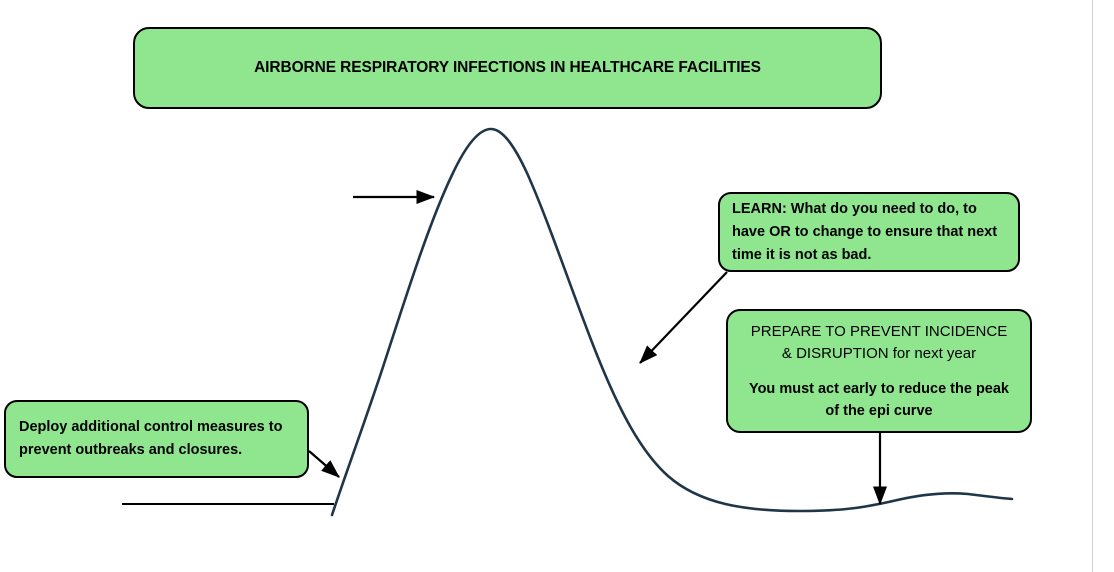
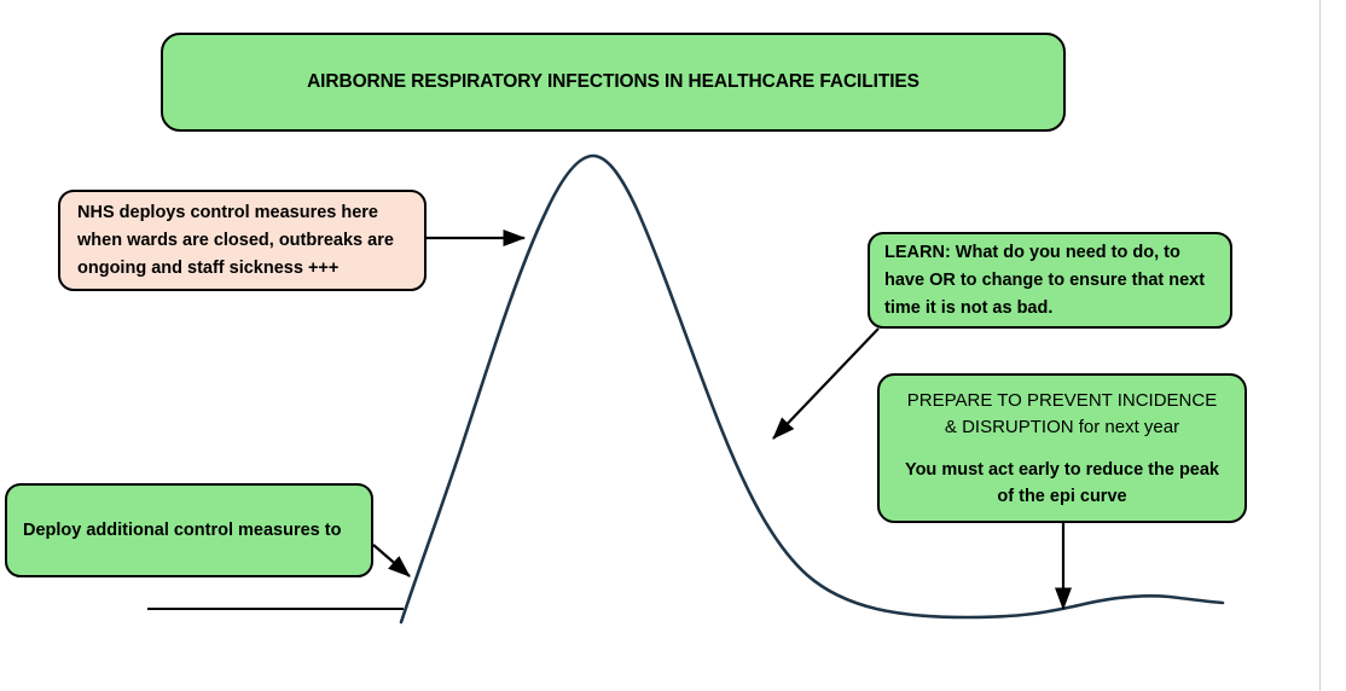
  AIRBORNE RESPIRATORY INFECTIONS IN HEALTHCARE FACILITIES
+ NHS deploys control measures here
+ when wards are closed, outbreaks are
+ ongoing and staff sickness +++
  LEARN: What do you need to do, to
  have OR to change to ensure that next
  time it is not as bad.
  PREPARE TO PREVENT INCIDENCE
  & DISRUPTION for next year
  You must act early to reduce the peak
  of the epi curve
  Deploy additional control measures to
- prevent outbreaks and closures.
